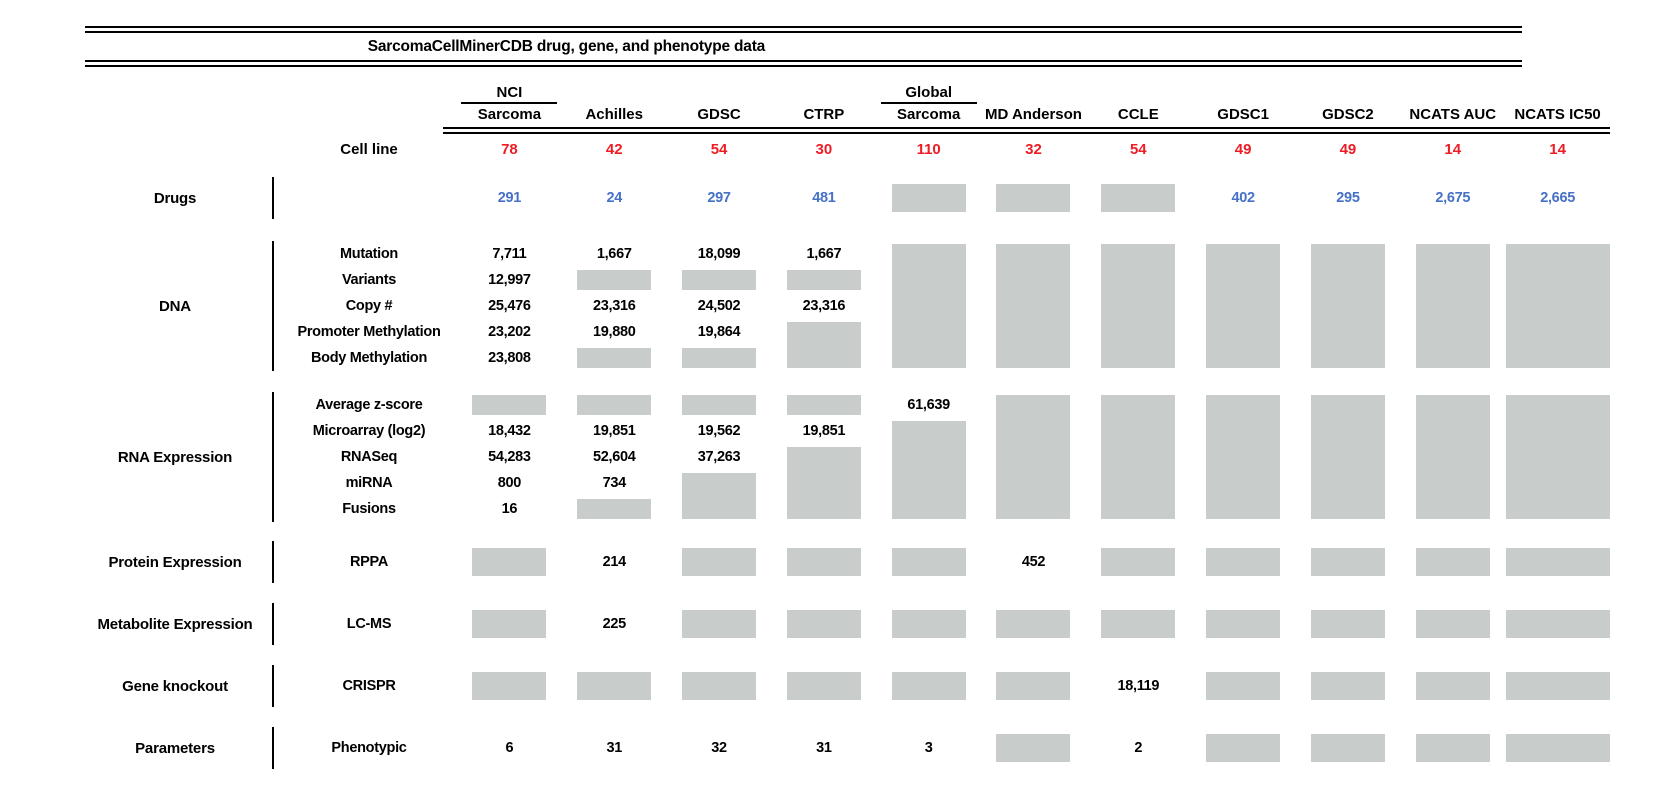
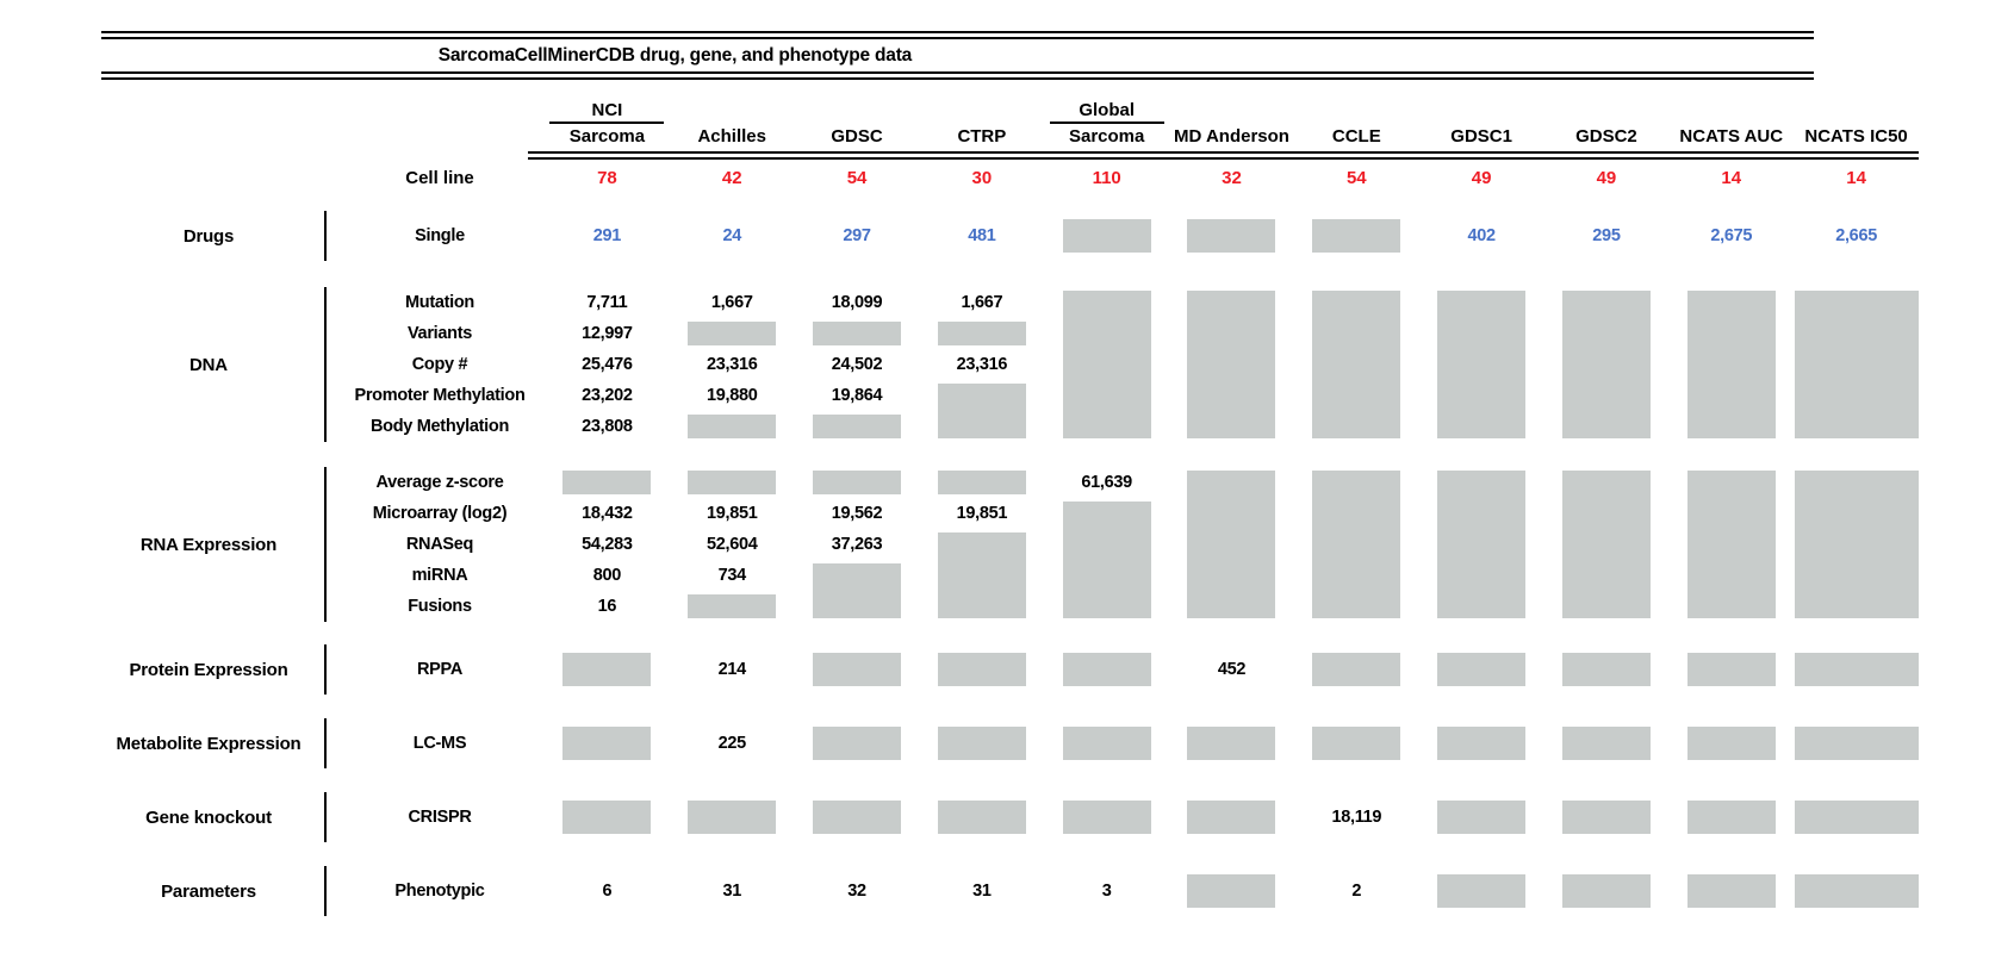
  SarcomaCellMinerCDB drug, gene, and phenotype data
  NCI
  Sarcoma
  Achilles
  GDSC
  CTRP
  Global
  Sarcoma
  MD Anderson
  CCLE
  GDSC1
  GDSC2
  NCATS AUC
  NCATS IC50
  Cell line
  78
  42
  54
  30
  110
  32
  54
  49
  49
  14
  14
  Drugs
+ Single
  291
  24
  297
  481
  402
  295
  2,675
  2,665
  DNA
  Mutation
  Variants
  Copy #
  Promoter Methylation
  Body Methylation
  7,711
  12,997
  25,476
  23,202
  23,808
  1,667
  23,316
  19,880
  18,099
  24,502
  19,864
  1,667
  23,316
  RNA Expression
  Average z-score
  Microarray (log2)
  RNASeq
  miRNA
  Fusions
  18,432
  54,283
  800
  16
  19,851
  52,604
  734
  19,562
  37,263
  19,851
  61,639
  Protein Expression
  RPPA
  214
  452
  Metabolite Expression
  LC-MS
  225
  Gene knockout
  CRISPR
  18,119
  Parameters
  Phenotypic
  6
  31
  32
  31
  3
  2
